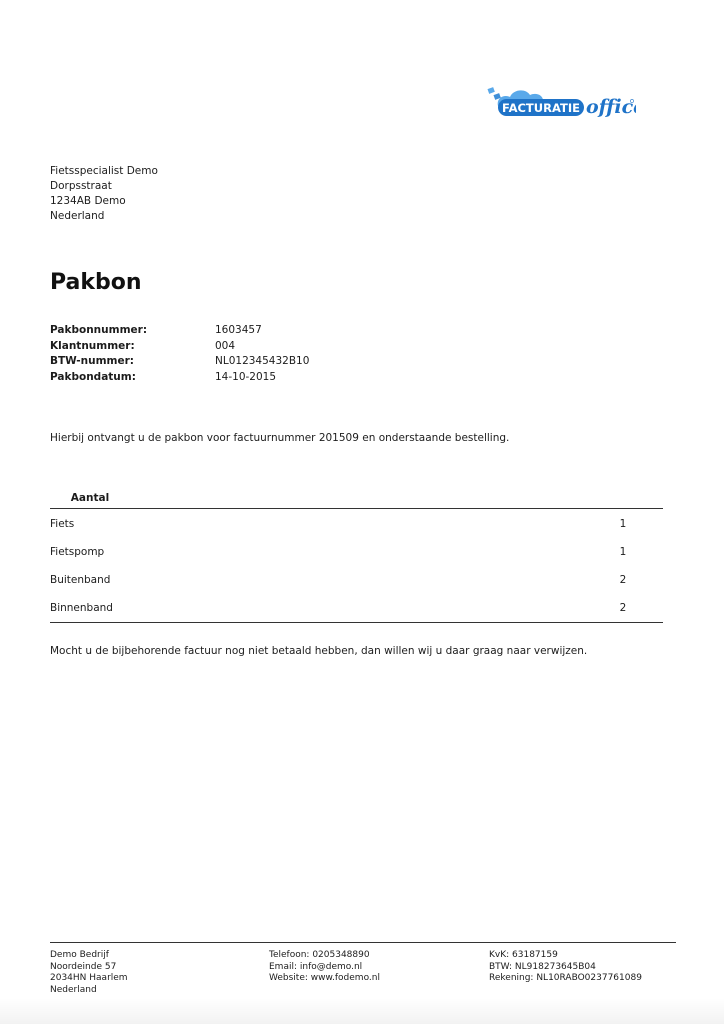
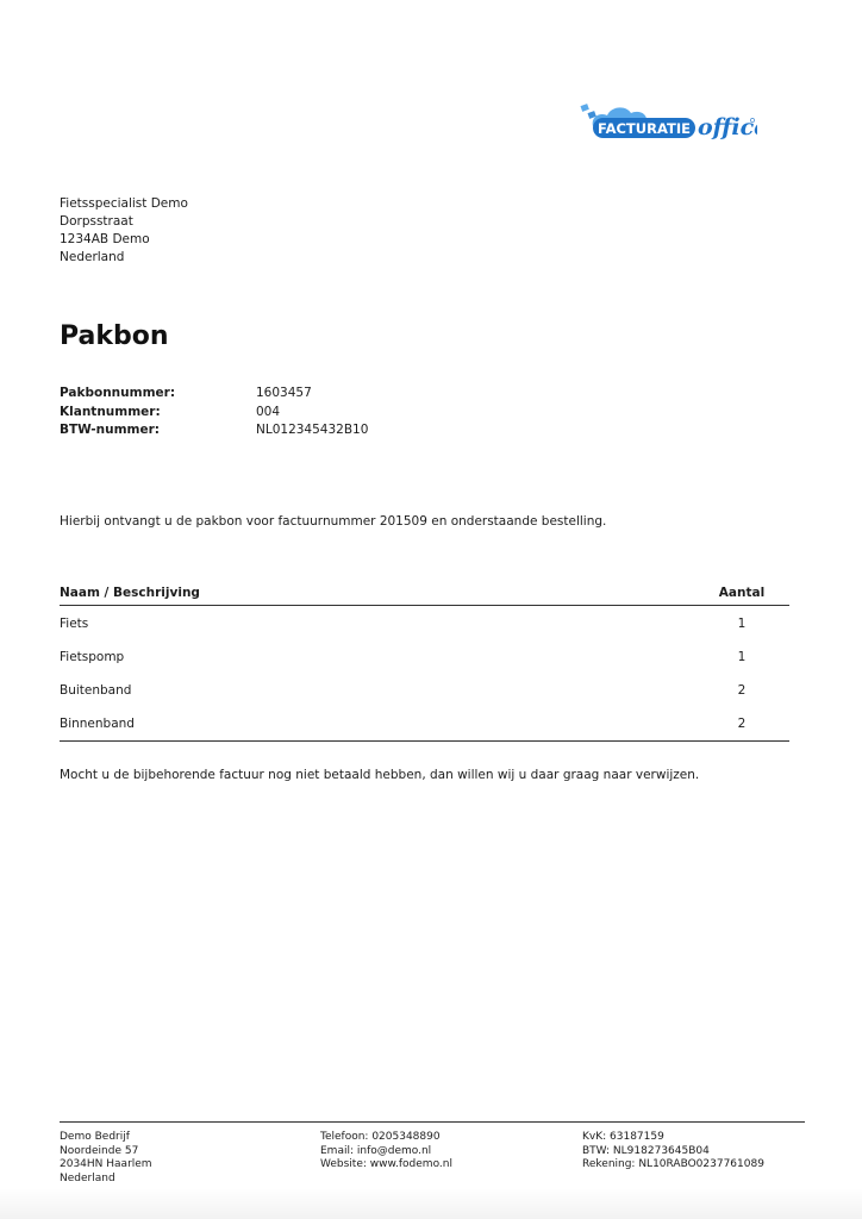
  FACTURATIE
  offic
  Fietsspecialist Demo
  Dorpsstraat
  1234AB Demo
  Nederland
  Pakbon
  Pakbonnummer:
  1603457
  Klantnummer:
  004
  BTW-nummer:
  NL012345432B10
- Pakbondatum:
- 14-10-2015
  Hierbij ontvangt u de pakbon voor factuurnummer 201509 en onderstaande bestelling.
+ Naam / Beschrijving
  Aantal
  Fiets
  1
  Fietspomp
  1
  Buitenband
  2
  Binnenband
  2
  Mocht u de bijbehorende factuur nog niet betaald hebben, dan willen wij u daar graag naar verwijzen.
  Demo Bedrijf
  Noordeinde 57
  2034HN Haarlem
  Nederland
  Telefoon: 0205348890
  Email: info@demo.nl
  Website: www.fodemo.nl
  KvK: 63187159
  BTW: NL918273645B04
  Rekening: NL10RABO0237761089
